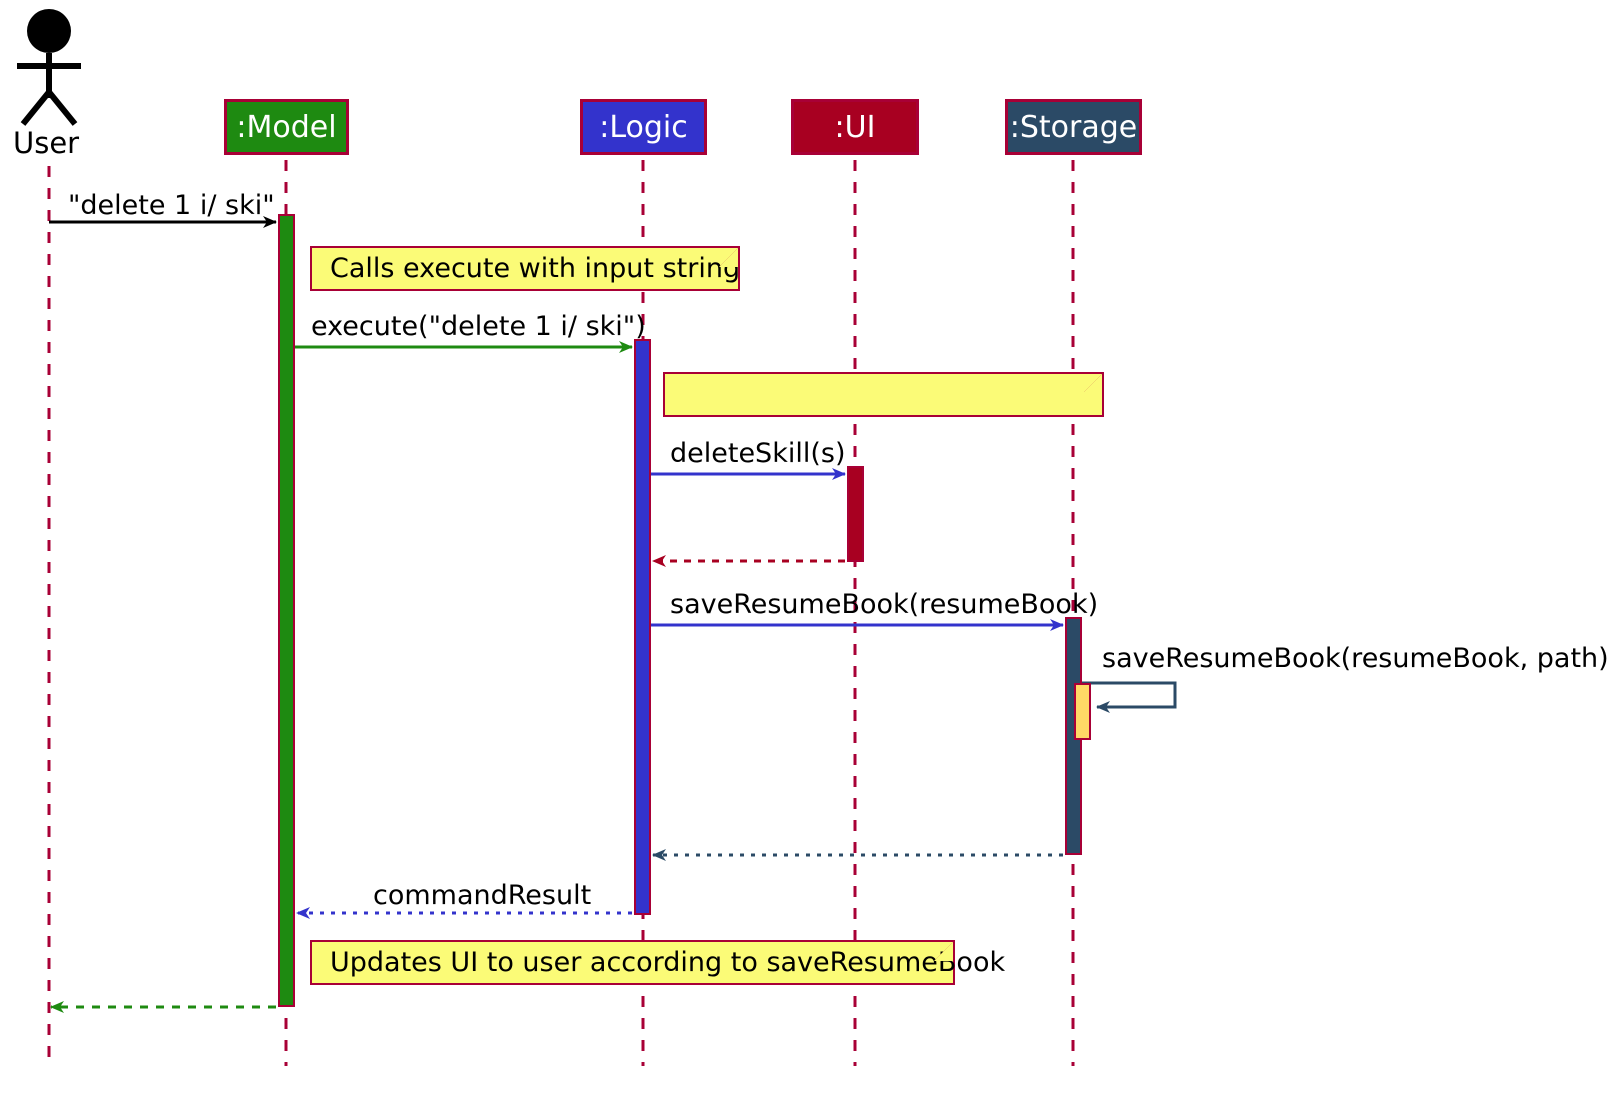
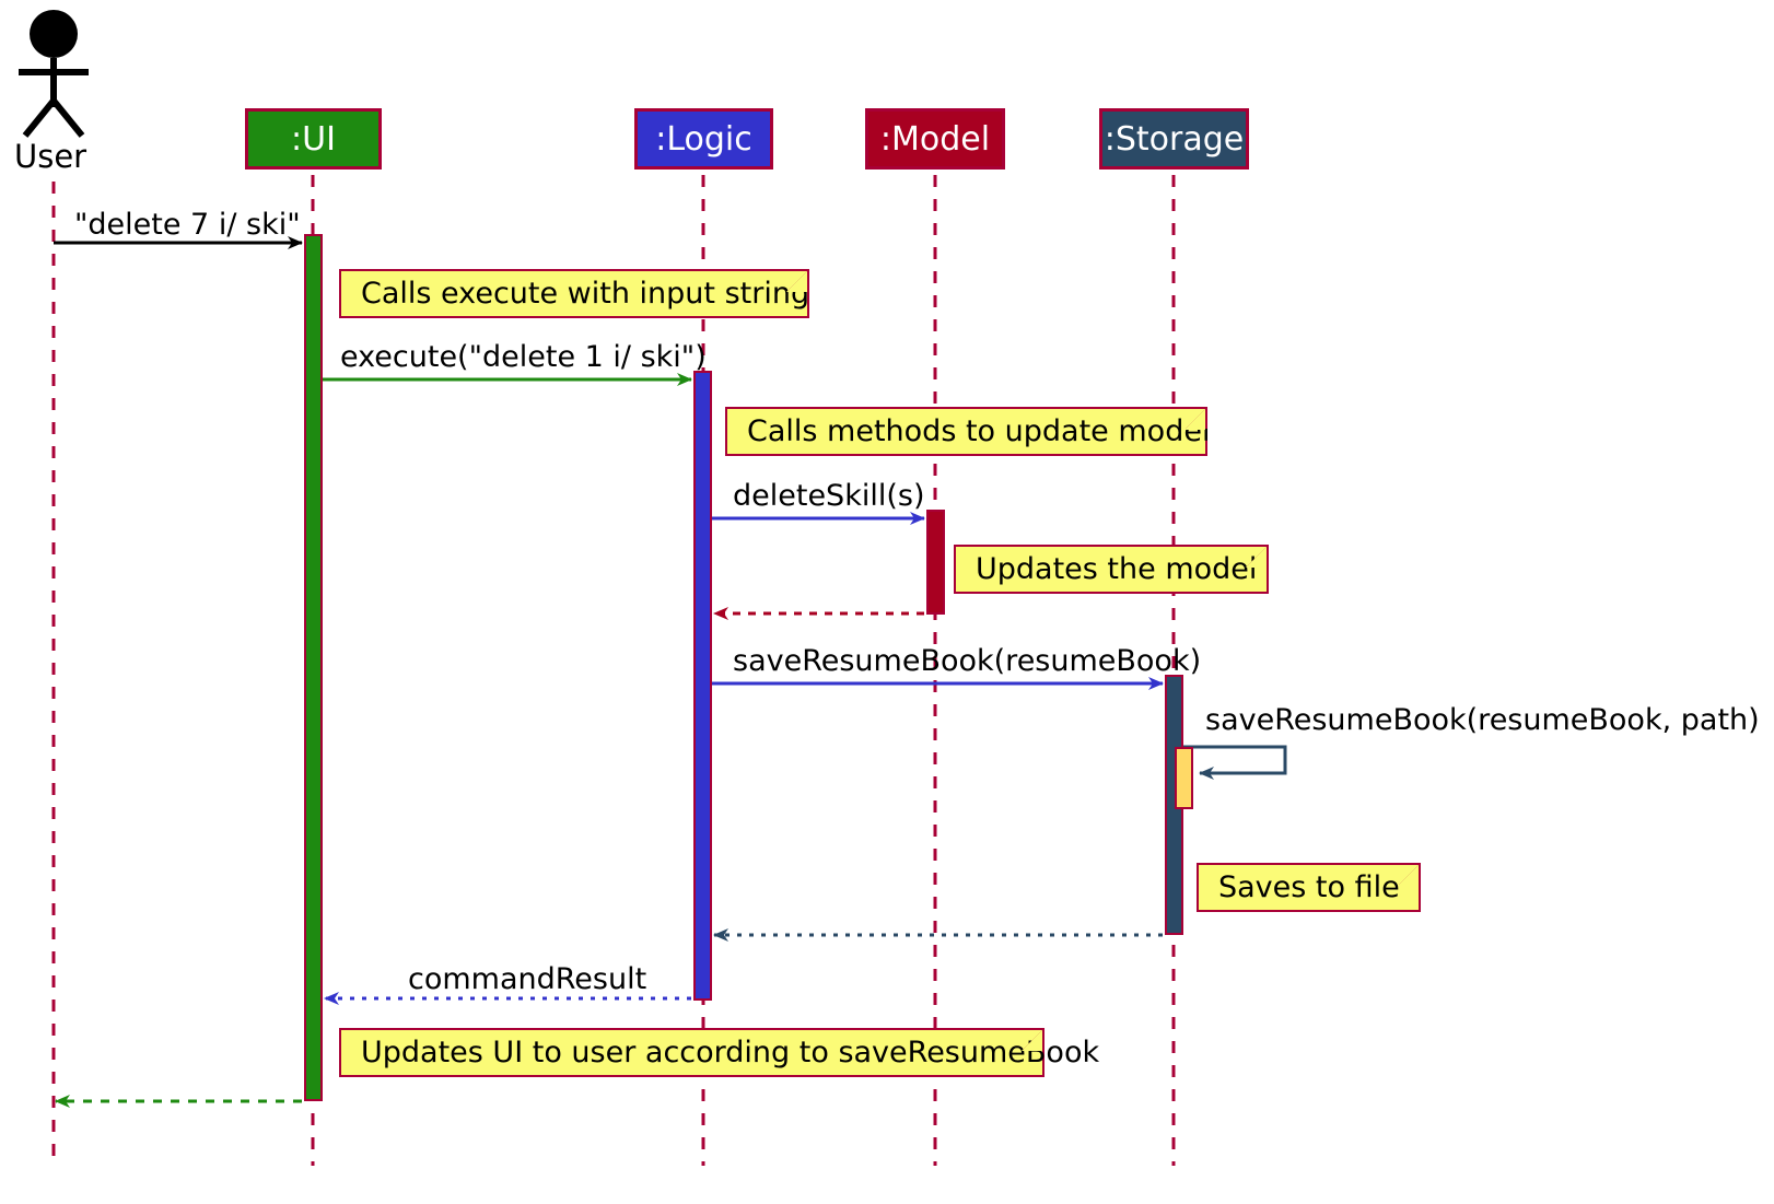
  User
- :Model
+ :UI
  :Logic
- :UI
+ :Model
  :Storage
- "delete 1 i/ ski"
+ "delete 7 i/ ski"
  execute("delete 1 i/ ski")
  deleteSkill(s)
  saveResumeBook(resumeBook)
  saveResumeBook(resumeBook, path)
  commandResult
  Calls execute with input string
+ Calls methods to update model
+ Updates the model
+ Saves to file
  Updates UI to user according to saveResumeBook
